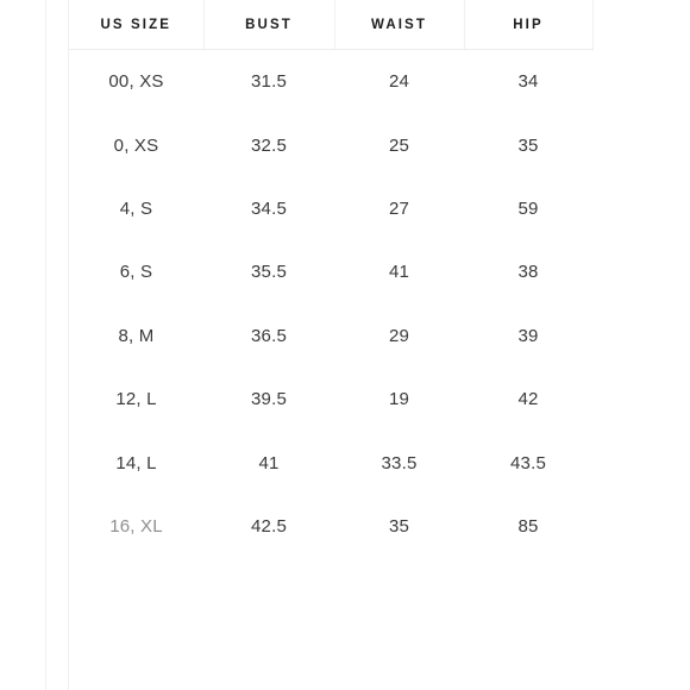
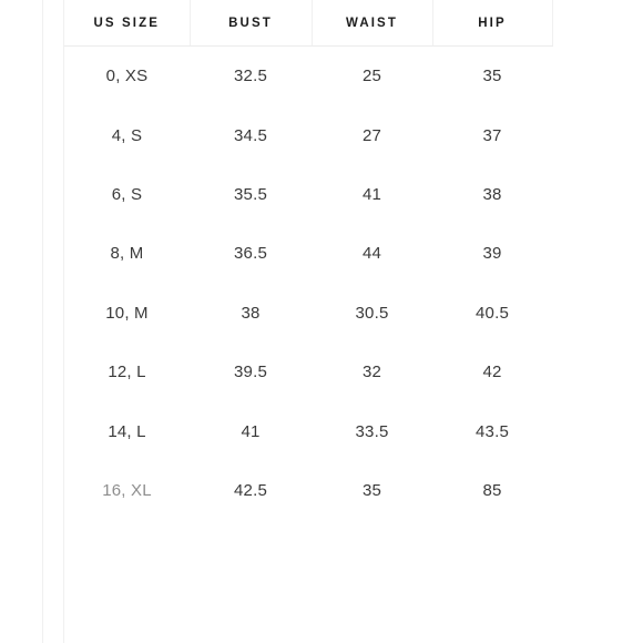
  US SIZE	BUST	WAIST	HIP
- 00, XS	31.5	24	34
  0, XS	32.5	25	35
- 4, S	34.5	27	59
+ 4, S	34.5	27	37
  6, S	35.5	41	38
- 8, M	36.5	29	39
+ 8, M	36.5	44	39
+ 10, M	38	30.5	40.5
- 12, L	39.5	19	42
+ 12, L	39.5	32	42
  14, L	41	33.5	43.5
  16, XL	42.5	35	85
